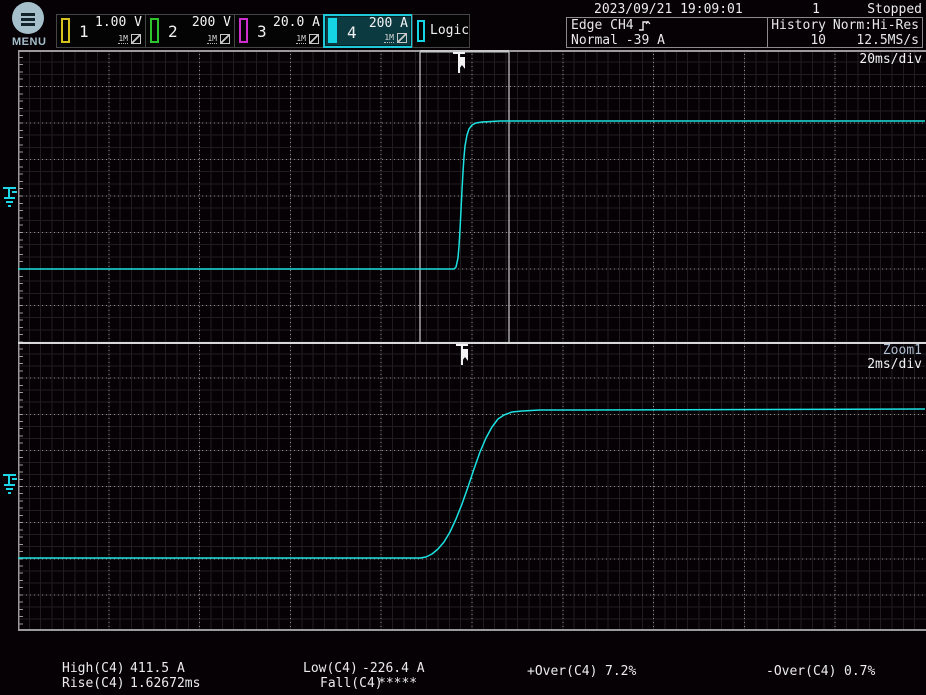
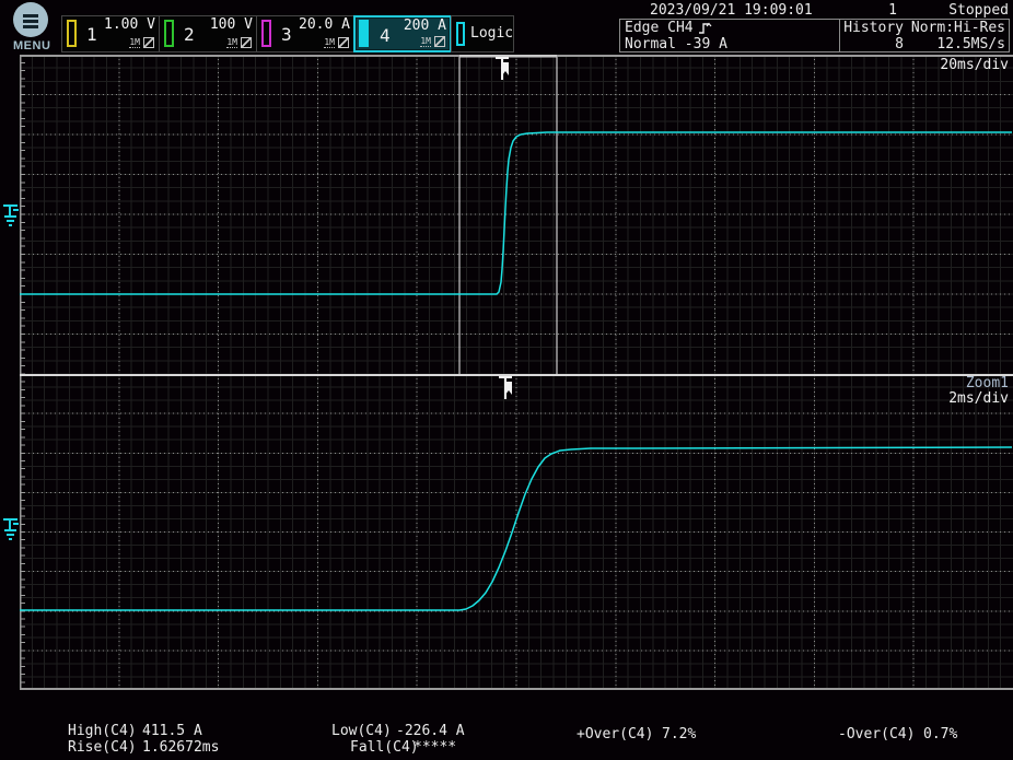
  MENU
  1
  1.00 V
  1M
  2
- 200 V
+ 100 V
  1M
  3
  20.0 A
  1M
  4
  200 A
  1M
  Logic
  2023/09/21 19:09:01
  1
  Stopped
  Edge CH4
  Normal -39 A
  History
  Norm:Hi-Res
- 10
+ 8
  12.5MS/s
  20ms/div
  Zoom1
  2ms/div
  High(C4)
  411.5 A
  Rise(C4)
  1.62672ms
  Low(C4)
  -226.4 A
  Fall(C4)
  *****
  +Over(C4)
  7.2%
  -Over(C4)
  0.7%
